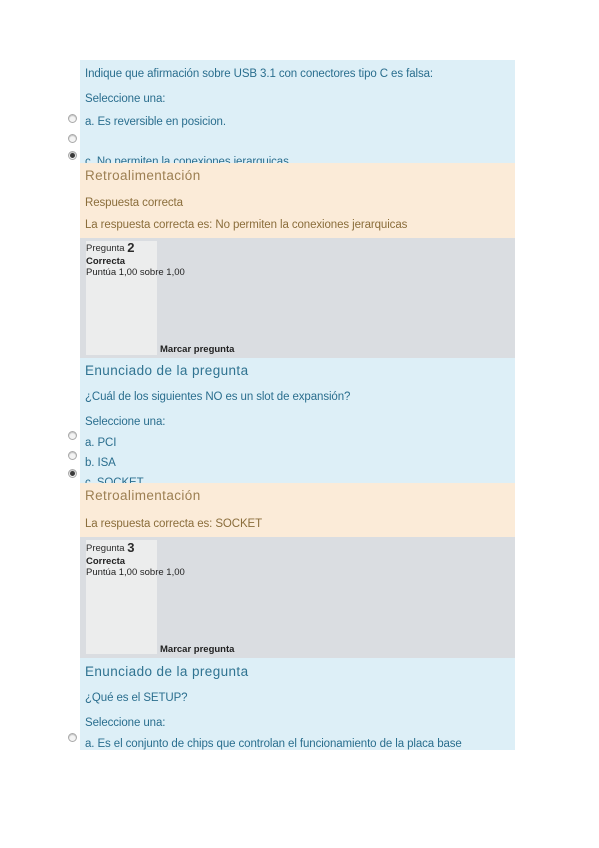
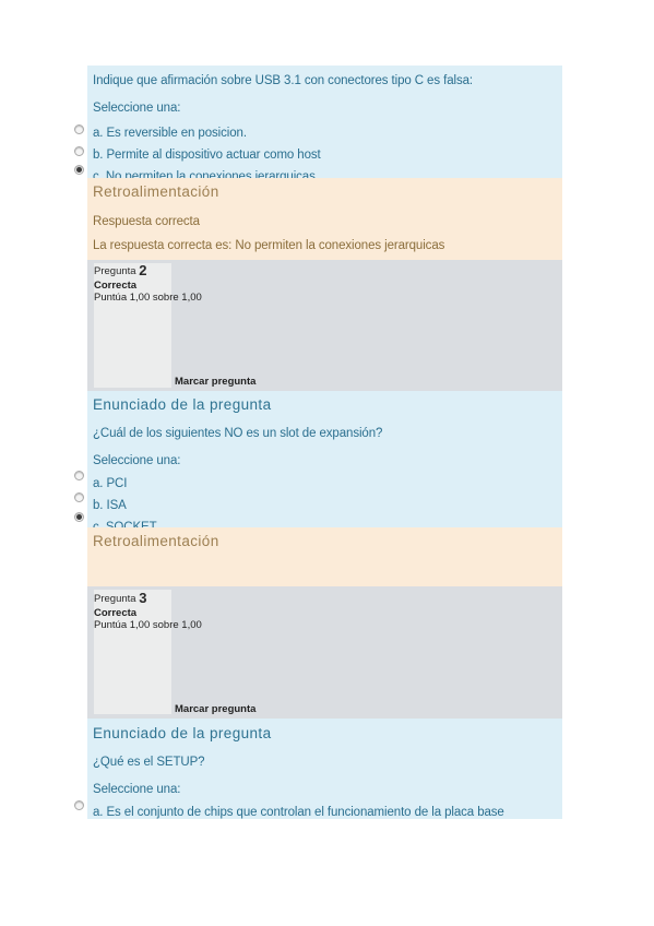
  Indique que afirmación sobre USB 3.1 con conectores tipo C es falsa:
  Seleccione una:
  a. Es reversible en posicion.
+ b. Permite al dispositivo actuar como host
  c. No permiten la conexiones jerarquicas
  Retroalimentación
  Respuesta correcta
  La respuesta correcta es: No permiten la conexiones jerarquicas
  Pregunta 2
  Correcta
  Puntúa 1,00 sobre 1,00
  Marcar pregunta
  Enunciado de la pregunta
  ¿Cuál de los siguientes NO es un slot de expansión?
  Seleccione una:
  a. PCI
  b. ISA
  Retroalimentación
- La respuesta correcta es: SOCKET
  Pregunta 3
  Correcta
  Puntúa 1,00 sobre 1,00
  Marcar pregunta
  Enunciado de la pregunta
  ¿Qué es el SETUP?
  Seleccione una:
  a. Es el conjunto de chips que controlan el funcionamiento de la placa base
